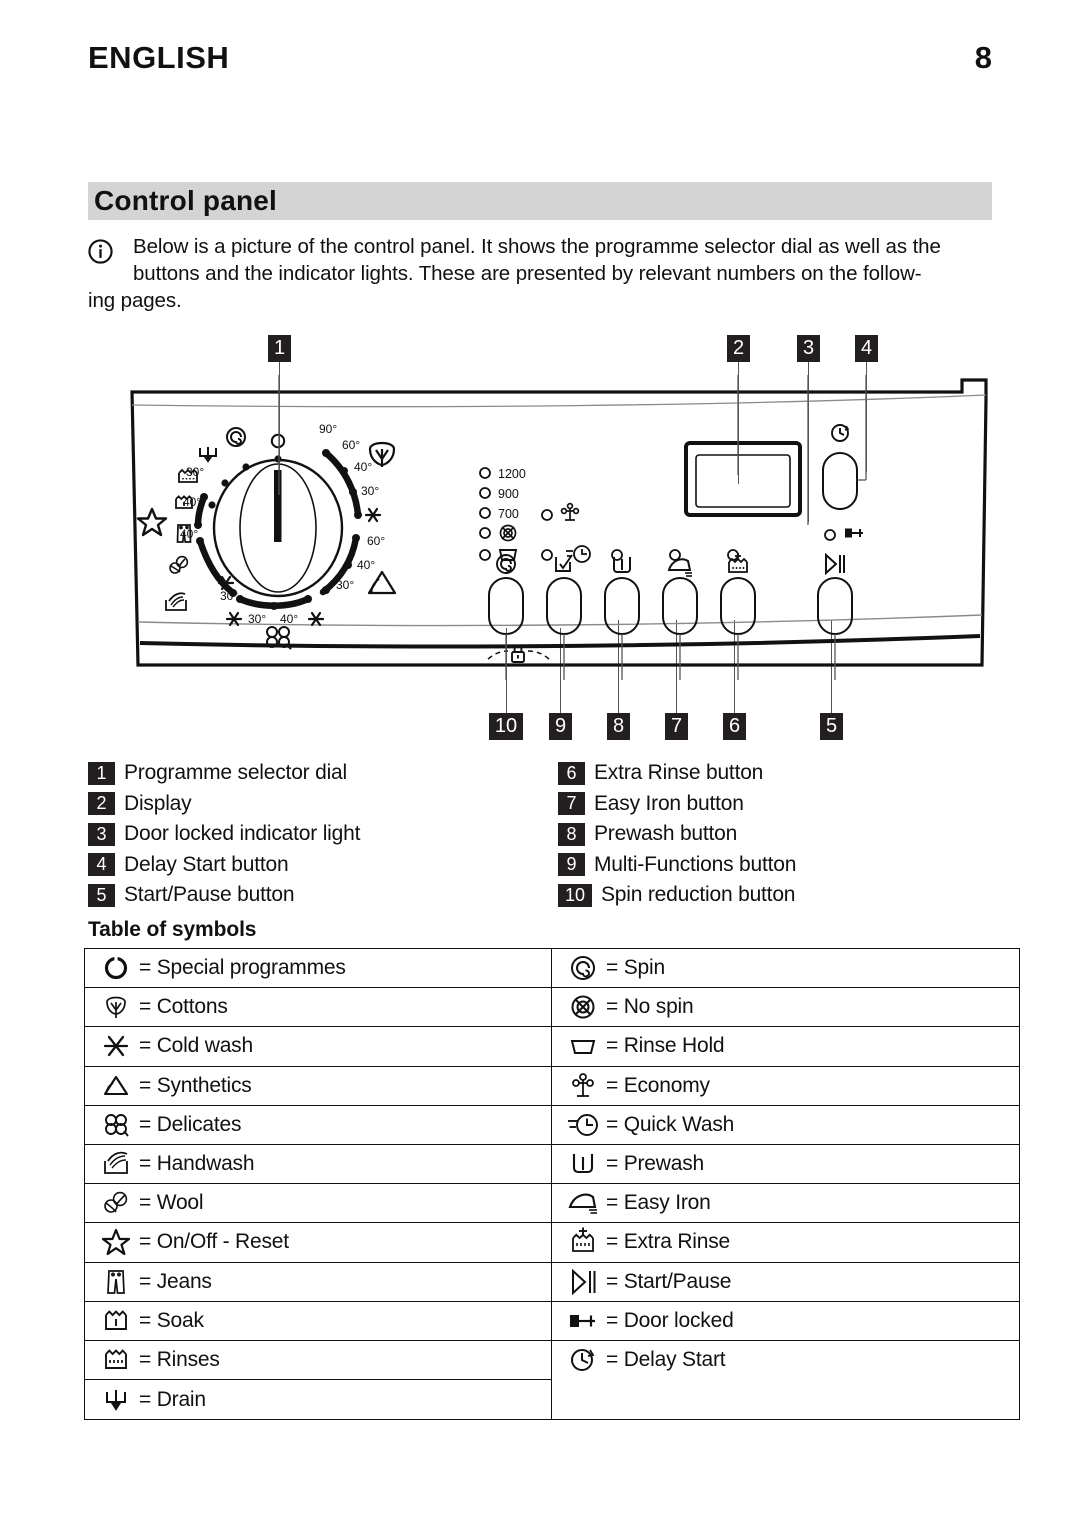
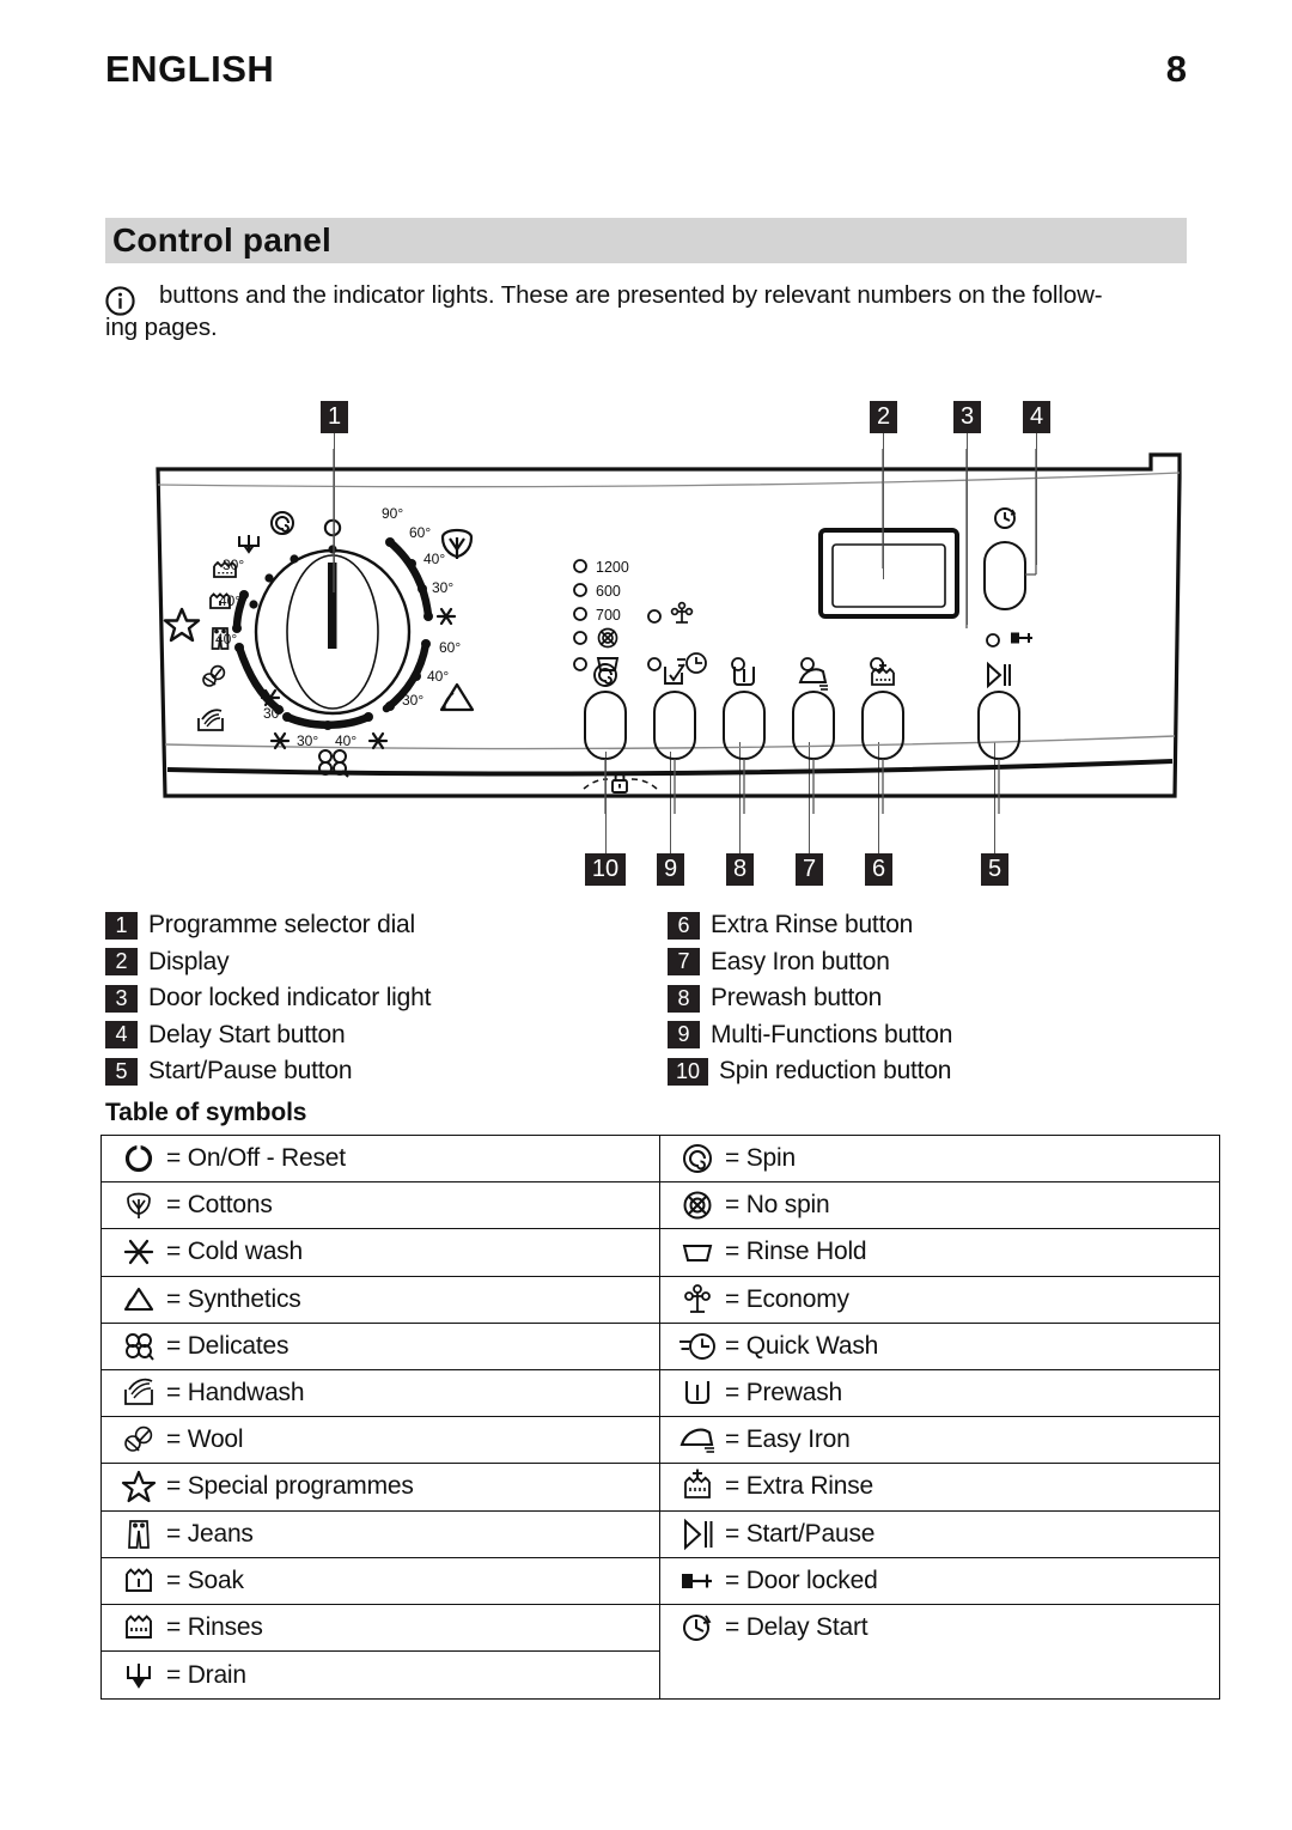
  ENGLISH
  8
  Control panel
- Below is a picture of the control panel. It shows the programme selector dial as well as the
  buttons and the indicator lights. These are presented by relevant numbers on the follow-
  ing pages.
  1
  2
  3
  4
  10
  9
  8
  7
  6
  5
  90°
  60°
  40°
  30°
  60°
  40°
  30°
  30°
  40°
  30°
  40°
  1200
- 900
+ 600
  700
  1
  Programme selector dial
  2
  Display
  3
  Door locked indicator light
  4
  Delay Start button
  5
  Start/Pause button
  6
  Extra Rinse button
  7
  Easy Iron button
  8
  Prewash button
  9
  Multi-Functions button
  10
  Spin reduction button
  Table of symbols
- = Special programmes
+ = On/Off - Reset
  = Cottons
  = Cold wash
  = Synthetics
  = Delicates
  = Handwash
  = Wool
- = On/Off - Reset
+ = Special programmes
  = Jeans
  = Soak
  = Rinses
  = Drain
  = Spin
  = No spin
  = Rinse Hold
  = Economy
  = Quick Wash
  = Prewash
  = Easy Iron
  = Extra Rinse
  = Start/Pause
  = Door locked
  = Delay Start
